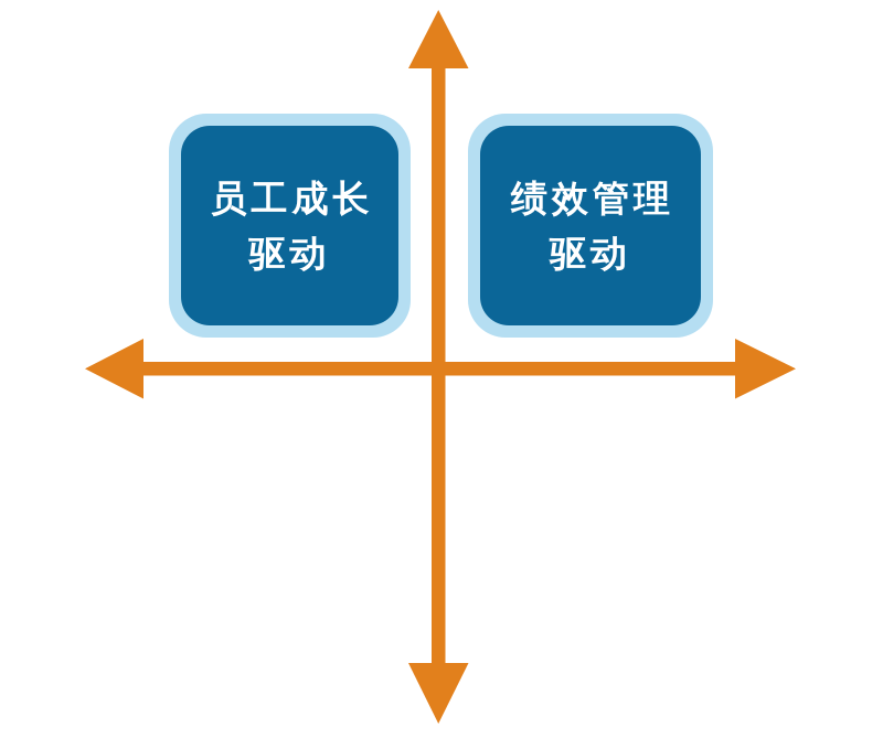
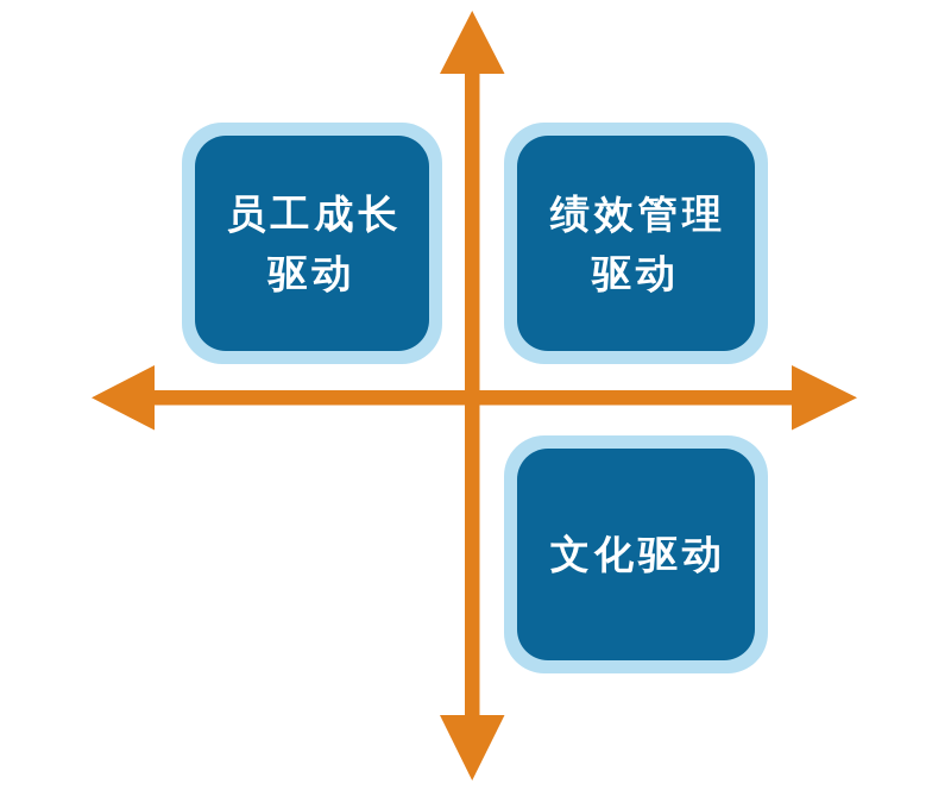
  员工成长
  驱动
  绩效管理
  驱动
+ 文化驱动
